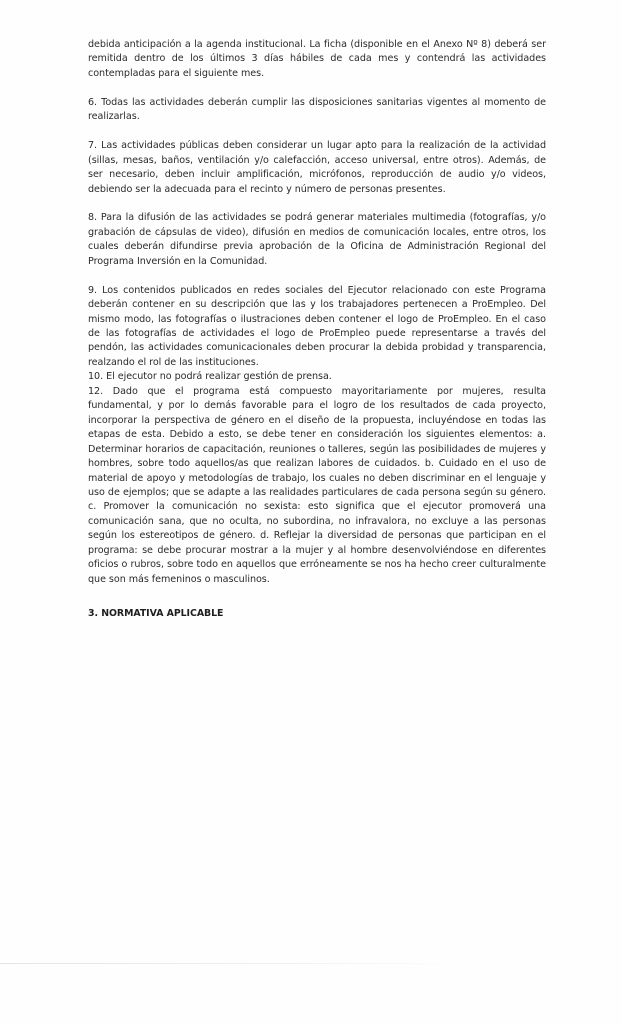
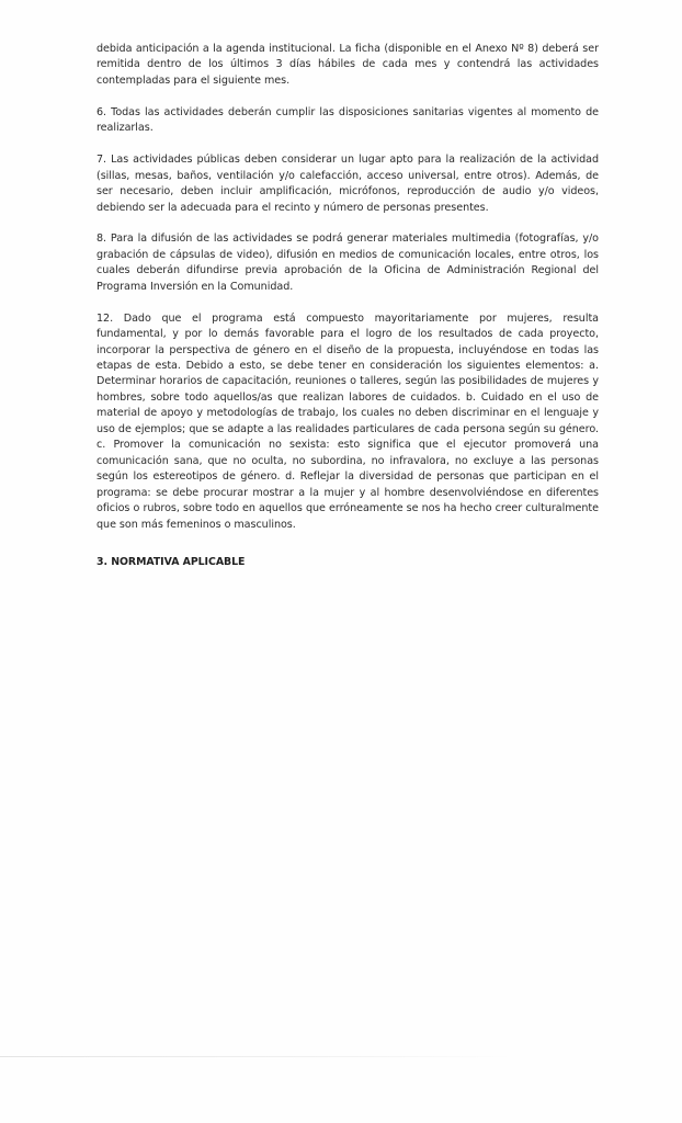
  debida anticipación a la agenda institucional. La ficha (disponible en el Anexo Nº 8) deberá ser remitida dentro de los últimos 3 días hábiles de cada mes y contendrá las actividades contempladas para el siguiente mes.
  6. Todas las actividades deberán cumplir las disposiciones sanitarias vigentes al momento de realizarlas.
  7. Las actividades públicas deben considerar un lugar apto para la realización de la actividad (sillas, mesas, baños, ventilación y/o calefacción, acceso universal, entre otros). Además, de ser necesario, deben incluir amplificación, micrófonos, reproducción de audio y/o videos, debiendo ser la adecuada para el recinto y número de personas presentes.
  8. Para la difusión de las actividades se podrá generar materiales multimedia (fotografías, y/o grabación de cápsulas de video), difusión en medios de comunicación locales, entre otros, los cuales deberán difundirse previa aprobación de la Oficina de Administración Regional del Programa Inversión en la Comunidad.
- 9. Los contenidos publicados en redes sociales del Ejecutor relacionado con este Programa deberán contener en su descripción que las y los trabajadores pertenecen a ProEmpleo. Del mismo modo, las fotografías o ilustraciones deben contener el logo de ProEmpleo. En el caso de las fotografías de actividades el logo de ProEmpleo puede representarse a través del pendón, las actividades comunicacionales deben procurar la debida probidad y transparencia, realzando el rol de las instituciones.
- 10. El ejecutor no podrá realizar gestión de prensa.
  12. Dado que el programa está compuesto mayoritariamente por mujeres, resulta fundamental, y por lo demás favorable para el logro de los resultados de cada proyecto, incorporar la perspectiva de género en el diseño de la propuesta, incluyéndose en todas las etapas de esta. Debido a esto, se debe tener en consideración los siguientes elementos: a. Determinar horarios de capacitación, reuniones o talleres, según las posibilidades de mujeres y hombres, sobre todo aquellos/as que realizan labores de cuidados. b. Cuidado en el uso de material de apoyo y metodologías de trabajo, los cuales no deben discriminar en el lenguaje y uso de ejemplos; que se adapte a las realidades particulares de cada persona según su género. c. Promover la comunicación no sexista: esto significa que el ejecutor promoverá una comunicación sana, que no oculta, no subordina, no infravalora, no excluye a las personas según los estereotipos de género. d. Reflejar la diversidad de personas que participan en el programa: se debe procurar mostrar a la mujer y al hombre desenvolviéndose en diferentes oficios o rubros, sobre todo en aquellos que erróneamente se nos ha hecho creer culturalmente que son más femeninos o masculinos.
  3. NORMATIVA APLICABLE
